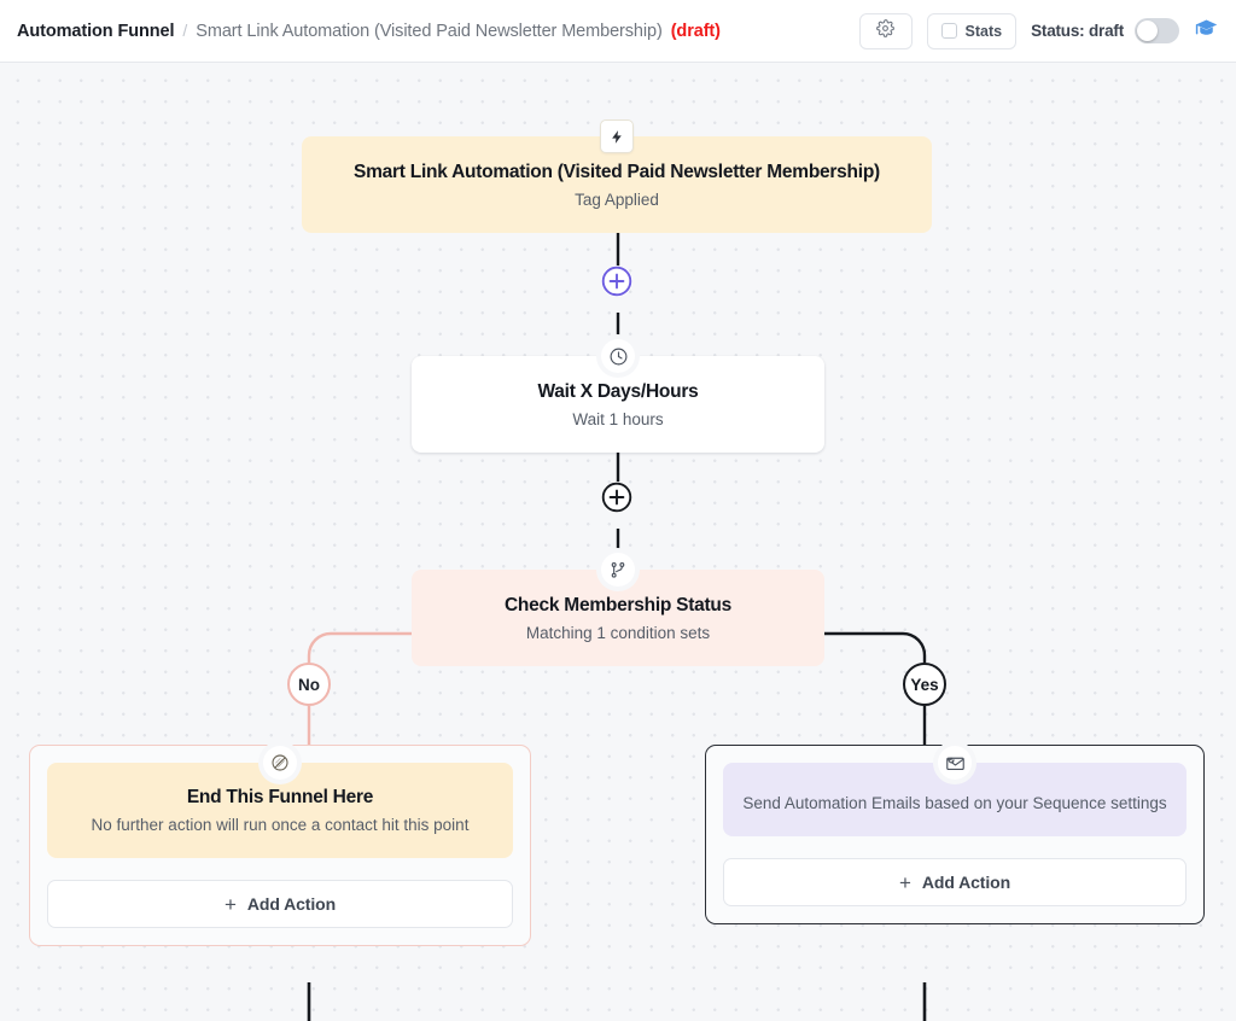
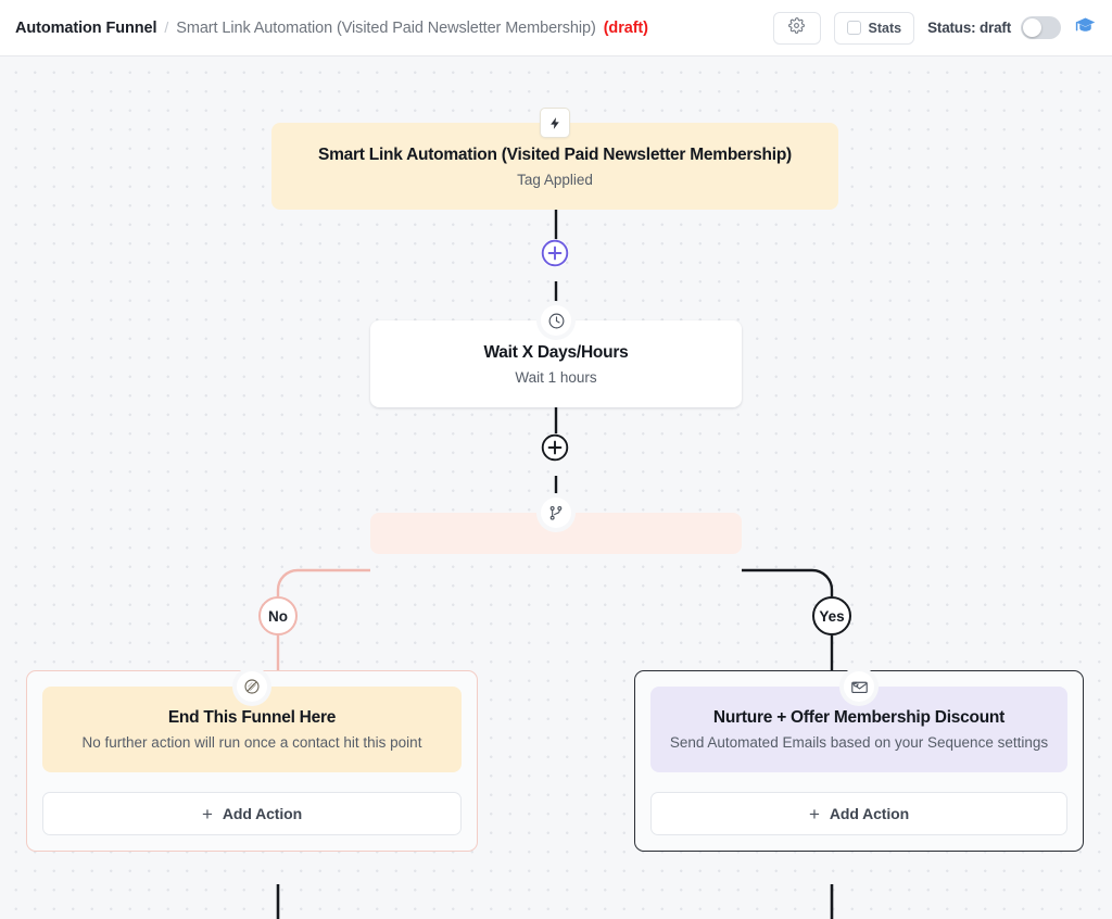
  Automation Funnel
  /
  Smart Link Automation (Visited Paid Newsletter Membership)
  (draft)
  Stats
  Status: draft
  Smart Link Automation (Visited Paid Newsletter Membership)
  Tag Applied
  Wait X Days/Hours
  Wait 1 hours
- Check Membership Status
- Matching 1 condition sets
  No
  Yes
  End This Funnel Here
  No further action will run once a contact hit this point
  +
  Add Action
+ Nurture + Offer Membership Discount
- Send Automation Emails based on your Sequence settings
+ Send Automated Emails based on your Sequence settings
  +
  Add Action
